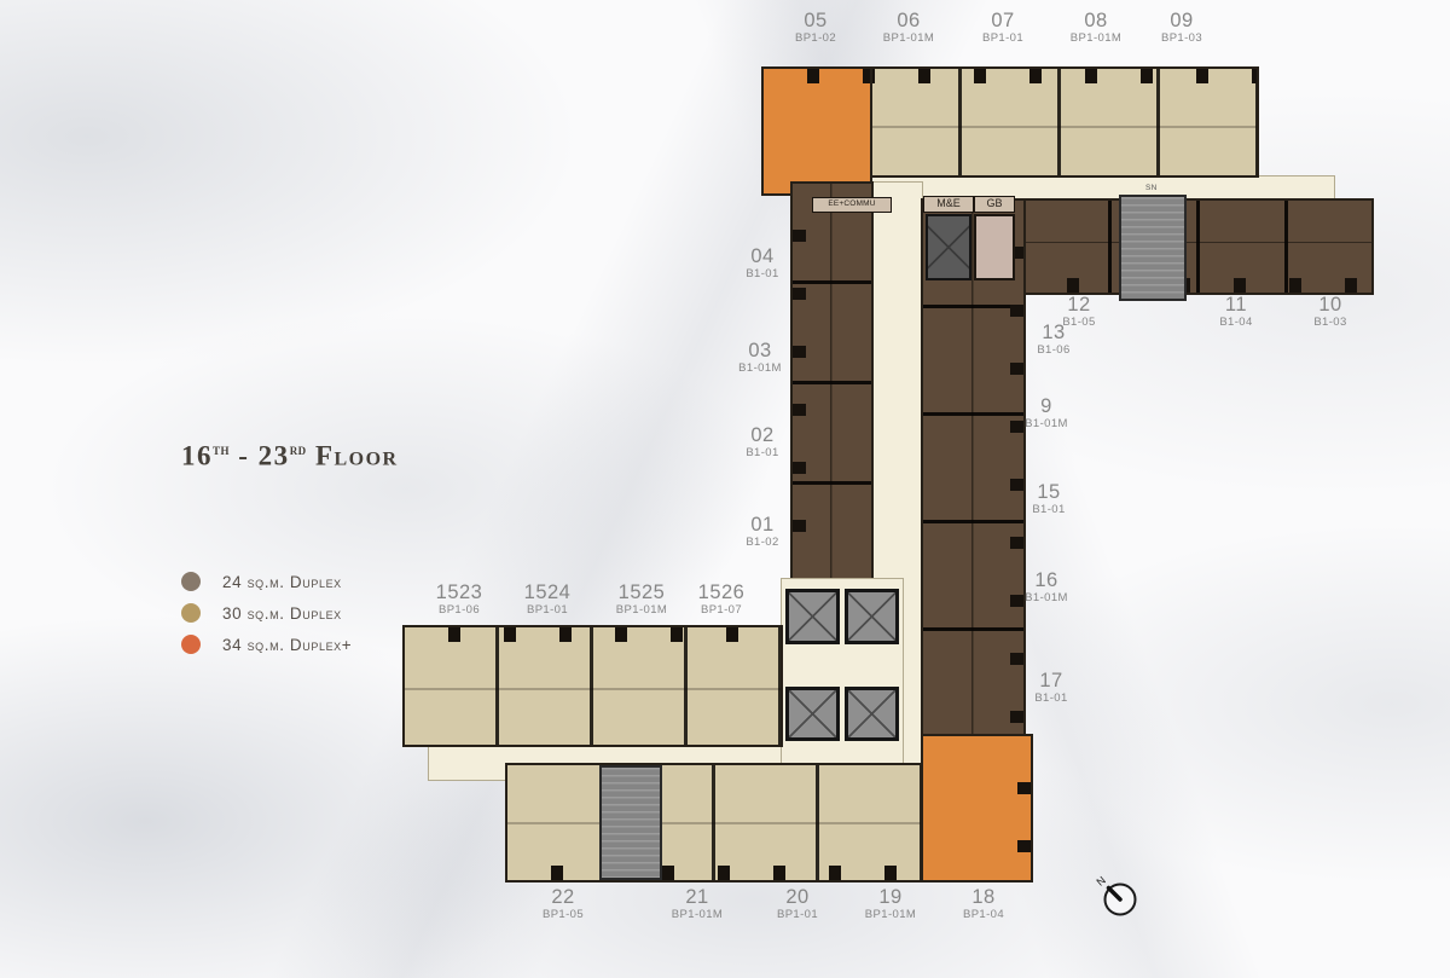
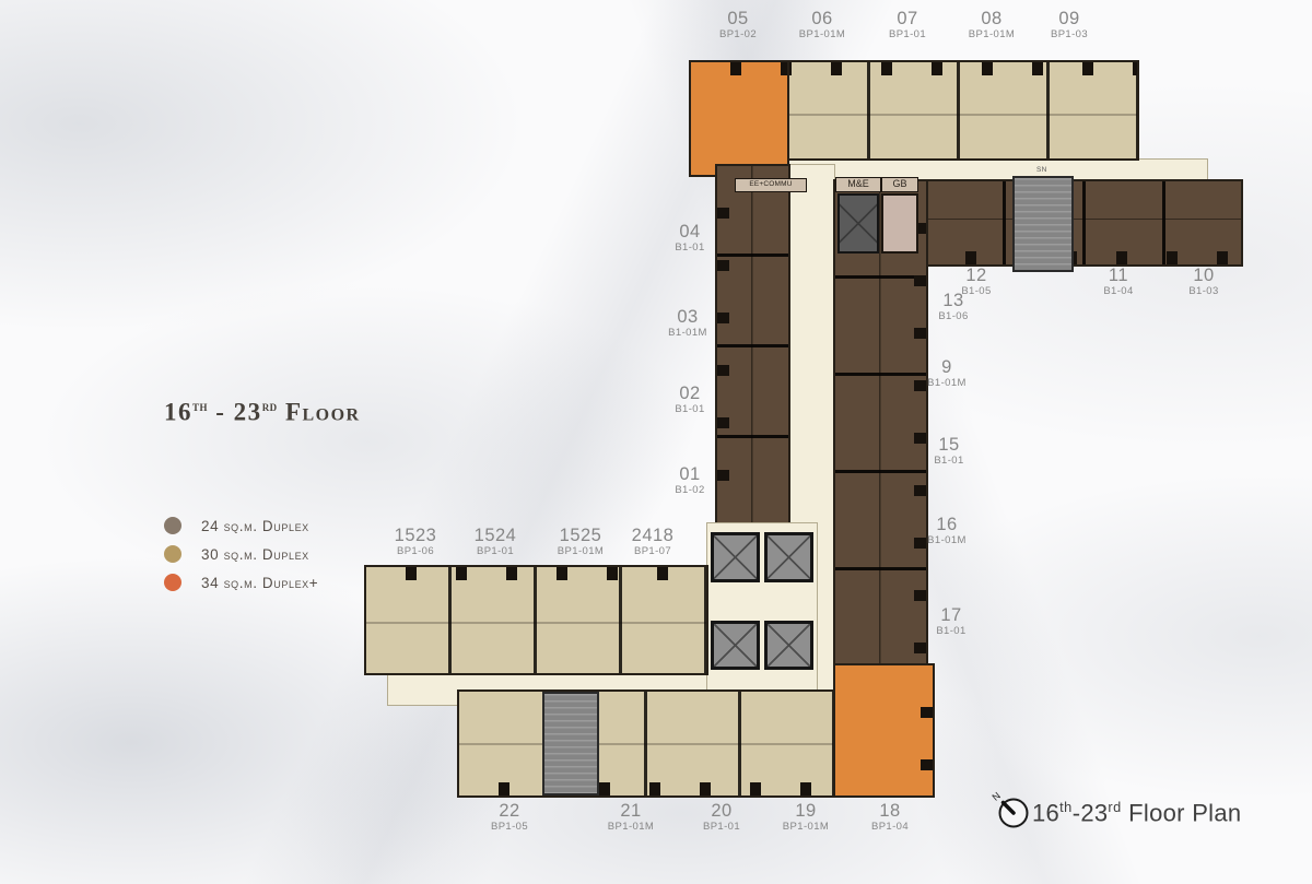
  16th - 23rd Floor
  24 sq.m. Duplex
  30 sq.m. Duplex
  34 sq.m. Duplex+
  M&E
  GB
  05
  BP1-02
  06
  BP1-01M
  07
  BP1-01
  08
  BP1-01M
  09
  BP1-03
  12
  B1-05
  11
  B1-04
  10
  B1-03
  13
  B1-06
  04
  B1-01
  03
  B1-01M
  02
  B1-01
  01
  B1-02
  9
  B1-01M
  15
  B1-01
  16
  B1-01M
  17
  B1-01
  1523
  BP1-06
  1524
  BP1-01
  1525
  BP1-01M
- 1526
+ 2418
  BP1-07
  22
  BP1-05
  21
  BP1-01M
  20
  BP1-01
  19
  BP1-01M
  18
  BP1-04
+ 16th-23rd Floor Plan
